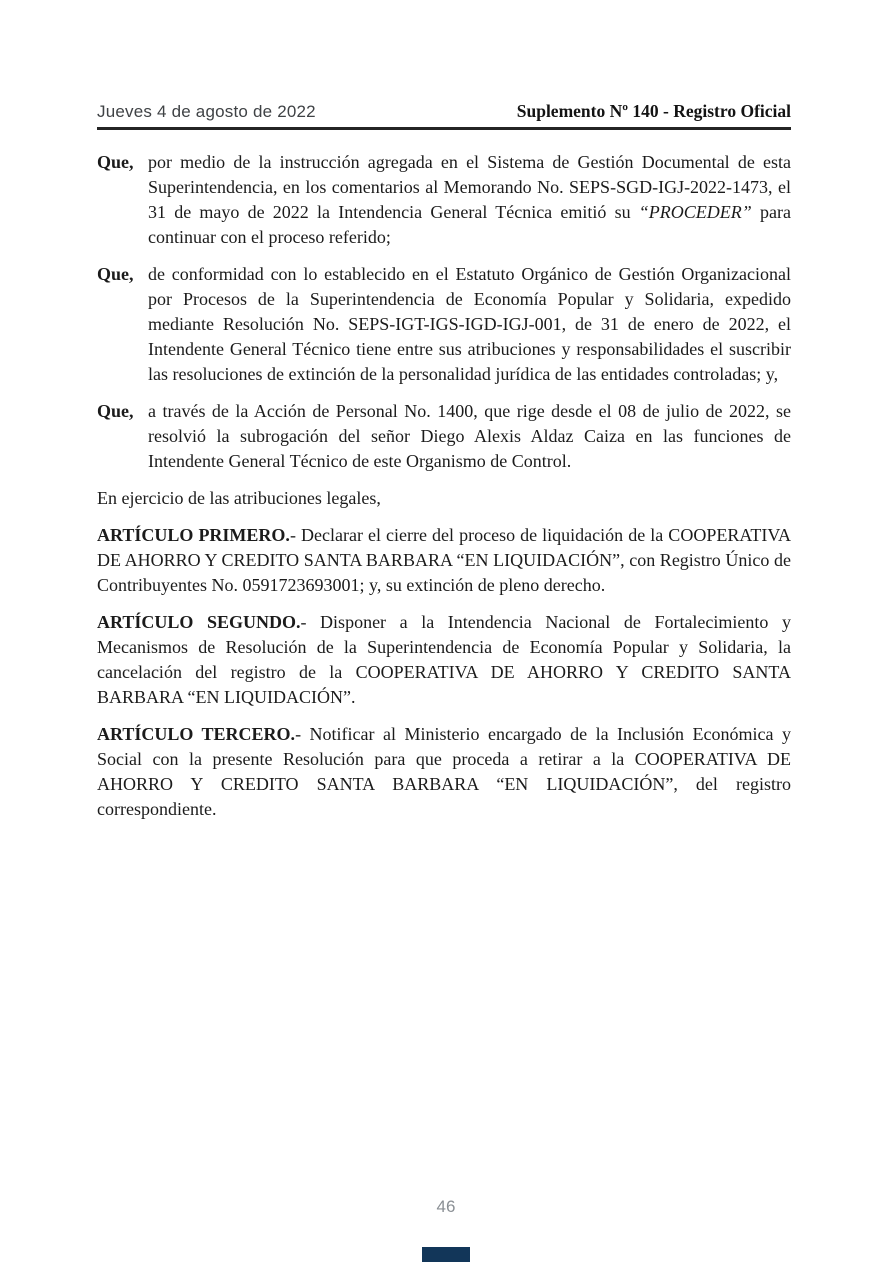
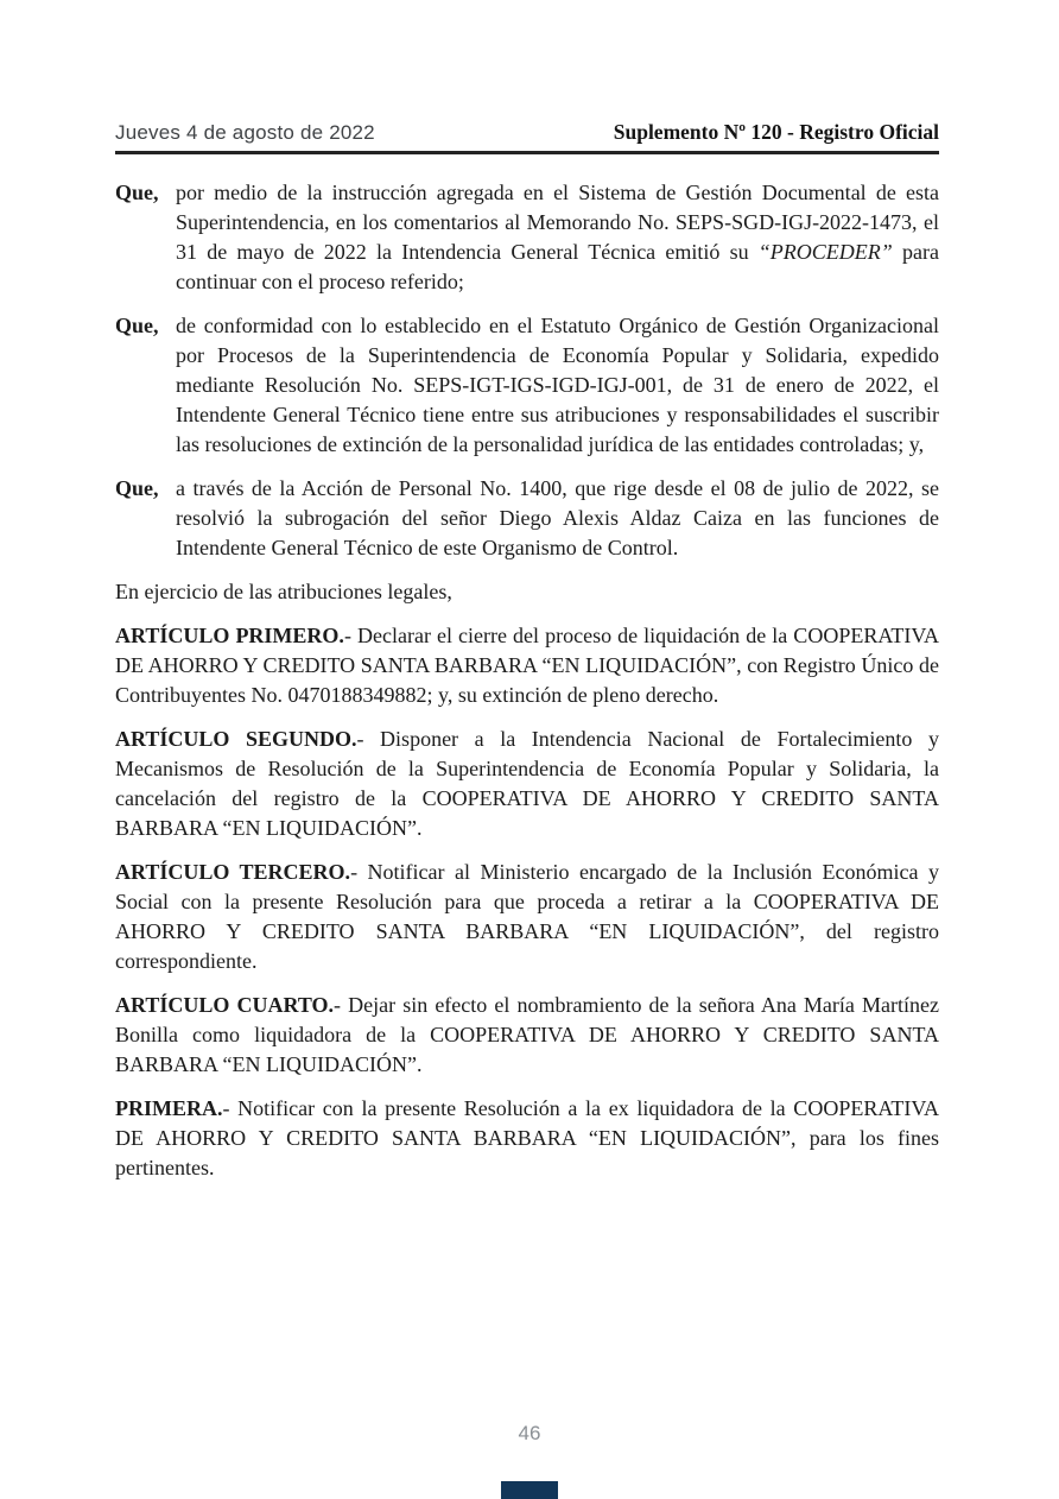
  Jueves 4 de agosto de 2022
- Suplemento Nº 140 - Registro Oficial
+ Suplemento Nº 120 - Registro Oficial
  Que,
  por medio de la instrucción agregada en el Sistema de Gestión Documental de esta Superintendencia, en los comentarios al Memorando No. SEPS-SGD-IGJ-2022-1473, el 31 de mayo de 2022 la Intendencia General Técnica emitió su “PROCEDER” para continuar con el proceso referido;
  Que,
  de conformidad con lo establecido en el Estatuto Orgánico de Gestión Organizacional por Procesos de la Superintendencia de Economía Popular y Solidaria, expedido mediante Resolución No. SEPS-IGT-IGS-IGD-IGJ-001, de 31 de enero de 2022, el Intendente General Técnico tiene entre sus atribuciones y responsabilidades el suscribir las resoluciones de extinción de la personalidad jurídica de las entidades controladas; y,
  Que,
  a través de la Acción de Personal No. 1400, que rige desde el 08 de julio de 2022, se resolvió la subrogación del señor Diego Alexis Aldaz Caiza en las funciones de Intendente General Técnico de este Organismo de Control.
  En ejercicio de las atribuciones legales,
- ARTÍCULO PRIMERO.- Declarar el cierre del proceso de liquidación de la COOPERATIVA DE AHORRO Y CREDITO SANTA BARBARA “EN LIQUIDACIÓN”, con Registro Único de Contribuyentes No. 0591723693001; y, su extinción de pleno derecho.
+ ARTÍCULO PRIMERO.- Declarar el cierre del proceso de liquidación de la COOPERATIVA DE AHORRO Y CREDITO SANTA BARBARA “EN LIQUIDACIÓN”, con Registro Único de Contribuyentes No. 0470188349882; y, su extinción de pleno derecho.
  ARTÍCULO SEGUNDO.- Disponer a la Intendencia Nacional de Fortalecimiento y Mecanismos de Resolución de la Superintendencia de Economía Popular y Solidaria, la cancelación del registro de la COOPERATIVA DE AHORRO Y CREDITO SANTA BARBARA “EN LIQUIDACIÓN”.
  ARTÍCULO TERCERO.- Notificar al Ministerio encargado de la Inclusión Económica y Social con la presente Resolución para que proceda a retirar a la COOPERATIVA DE AHORRO Y CREDITO SANTA BARBARA “EN LIQUIDACIÓN”, del registro correspondiente.
+ ARTÍCULO CUARTO.- Dejar sin efecto el nombramiento de la señora Ana María Martínez Bonilla como liquidadora de la COOPERATIVA DE AHORRO Y CREDITO SANTA BARBARA “EN LIQUIDACIÓN”.
+ PRIMERA.- Notificar con la presente Resolución a la ex liquidadora de la COOPERATIVA DE AHORRO Y CREDITO SANTA BARBARA “EN LIQUIDACIÓN”, para los fines pertinentes.
  46
